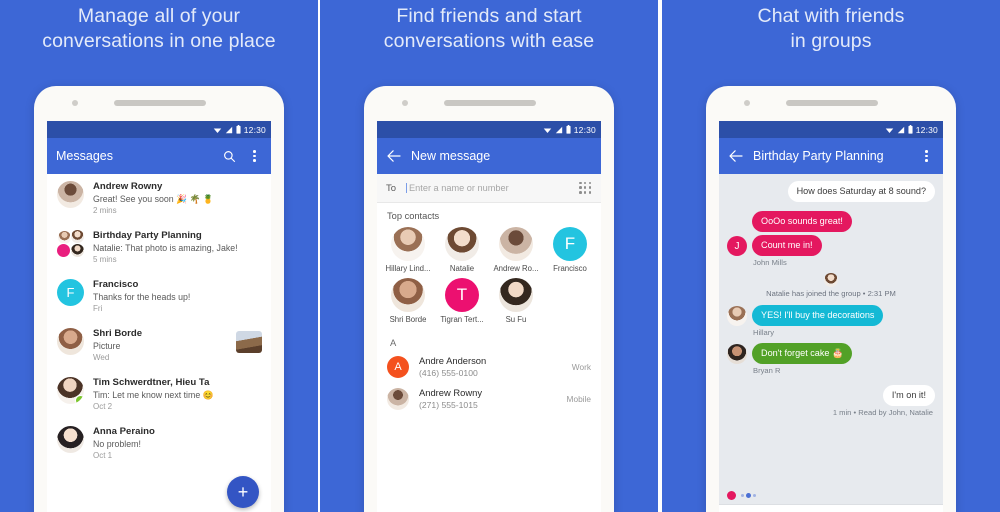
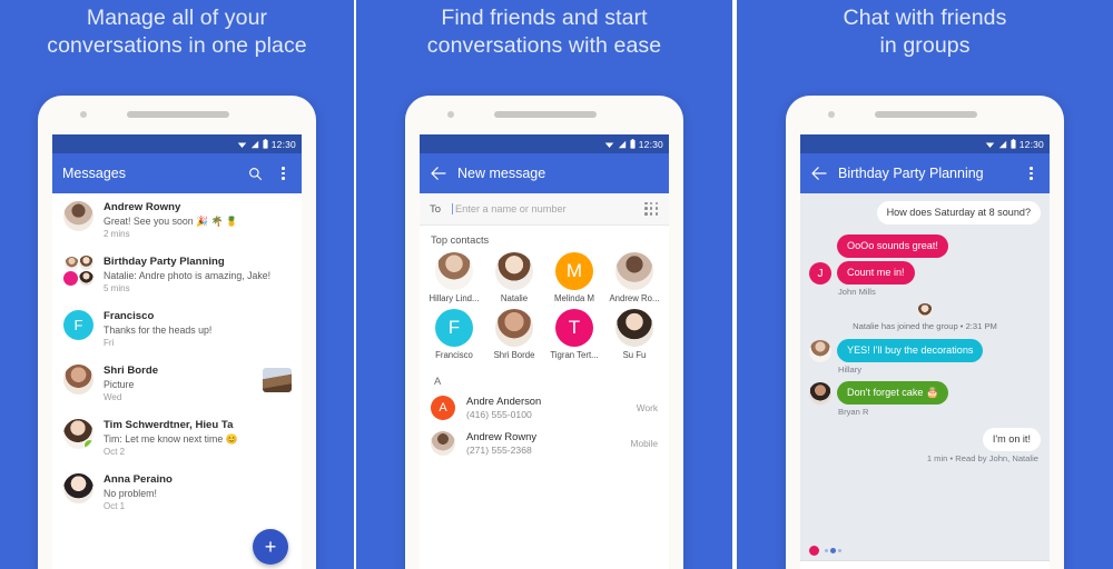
  Manage all of your
  conversations in one place
  12:30
  Messages
  Andrew Rowny
  Great! See you soon 🎉 🌴 🍍
  2 mins
  Birthday Party Planning
- Natalie: That photo is amazing, Jake!
+ Natalie: Andre photo is amazing, Jake!
  5 mins
  F
  Francisco
  Thanks for the heads up!
  Fri
  Shri Borde
  Picture
  Wed
  Tim Schwerdtner, Hieu Ta
  Tim: Let me know next time 😊
  Oct 2
  Anna Peraino
  No problem!
  Oct 1
  +
  Find friends and start
  conversations with ease
  12:30
  New message
  To
  Enter a name or number
  Top contacts
  Hillary Lind...
  Natalie
+ M
+ Melinda M
  Andrew Ro...
  F
  Francisco
  Shri Borde
  T
  Tigran Tert...
  Su Fu
  A
  A
  Andre Anderson
  (416) 555-0100
  Work
  Andrew Rowny
- (271) 555-1015
+ (271) 555-2368
  Mobile
  Chat with friends
  in groups
  12:30
  Birthday Party Planning
  How does Saturday at 8 sound?
  OoOo sounds great!
  J
  Count me in!
  John Mills
  Natalie has joined the group • 2:31 PM
  YES! I'll buy the decorations
  Hillary
  Don't forget cake 🎂
  Bryan R
  I'm on it!
  1 min • Read by John, Natalie
